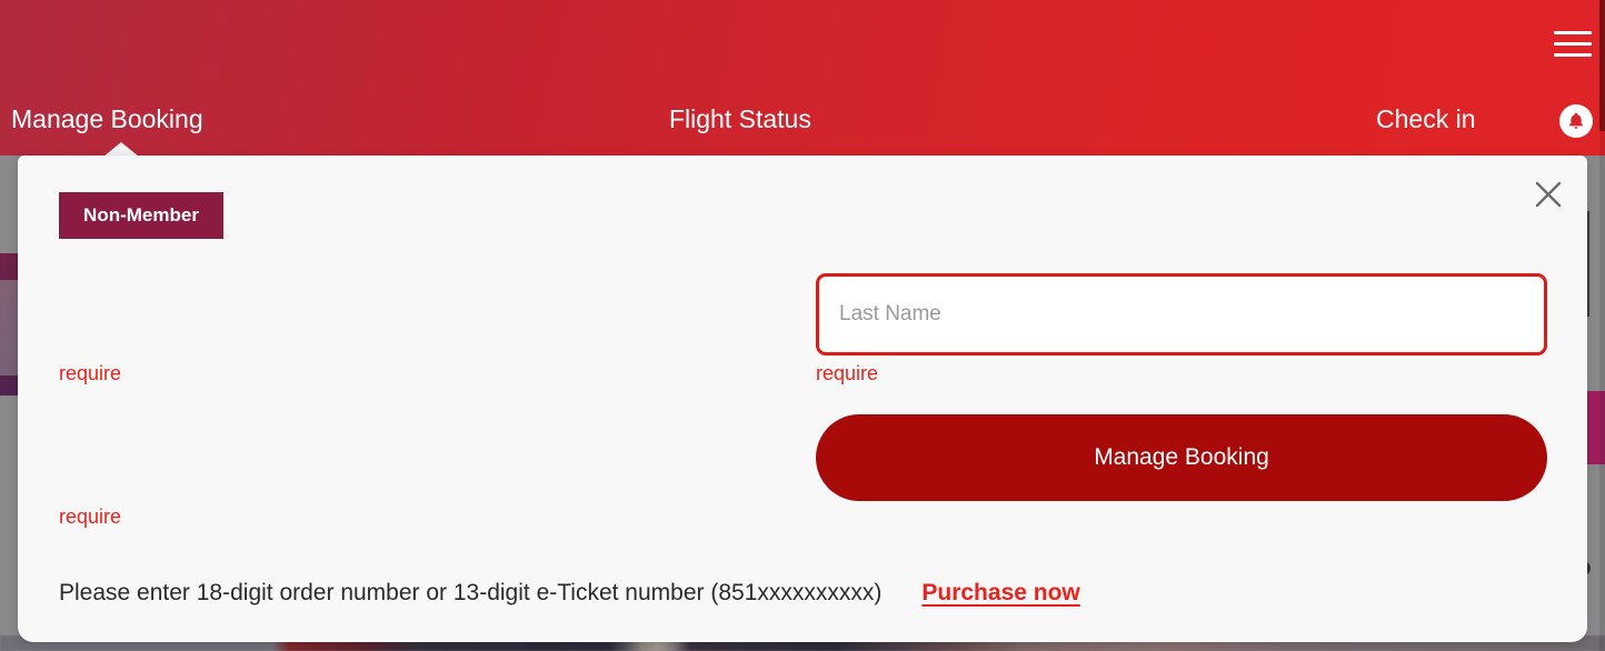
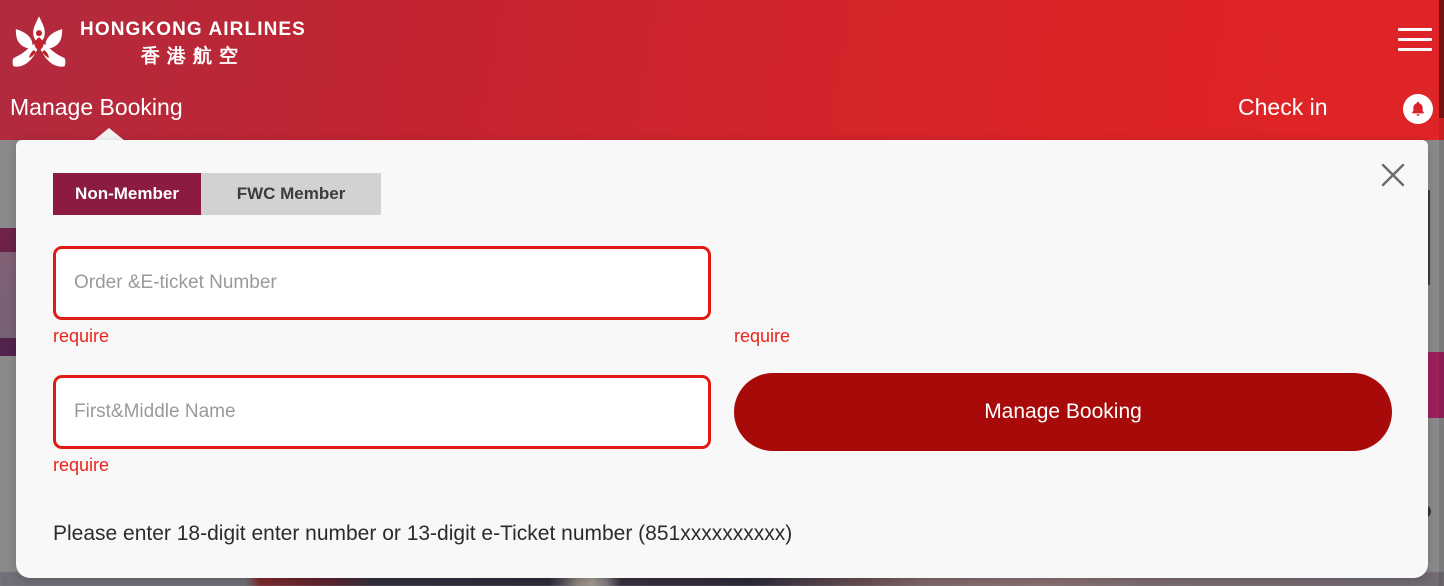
+ HONGKONG AIRLINES
+ 香港航空
  Manage Booking
- Flight Status
  Check in
  Non-Member
+ FWC Member
+ Order &E-ticket Number
  require
- Last Name
  require
+ First&Middle Name
  require
  Manage Booking
- Please enter 18-digit order number or 13-digit e-Ticket number (851xxxxxxxxxx)
+ Please enter 18-digit enter number or 13-digit e-Ticket number (851xxxxxxxxxx)
- Purchase now
